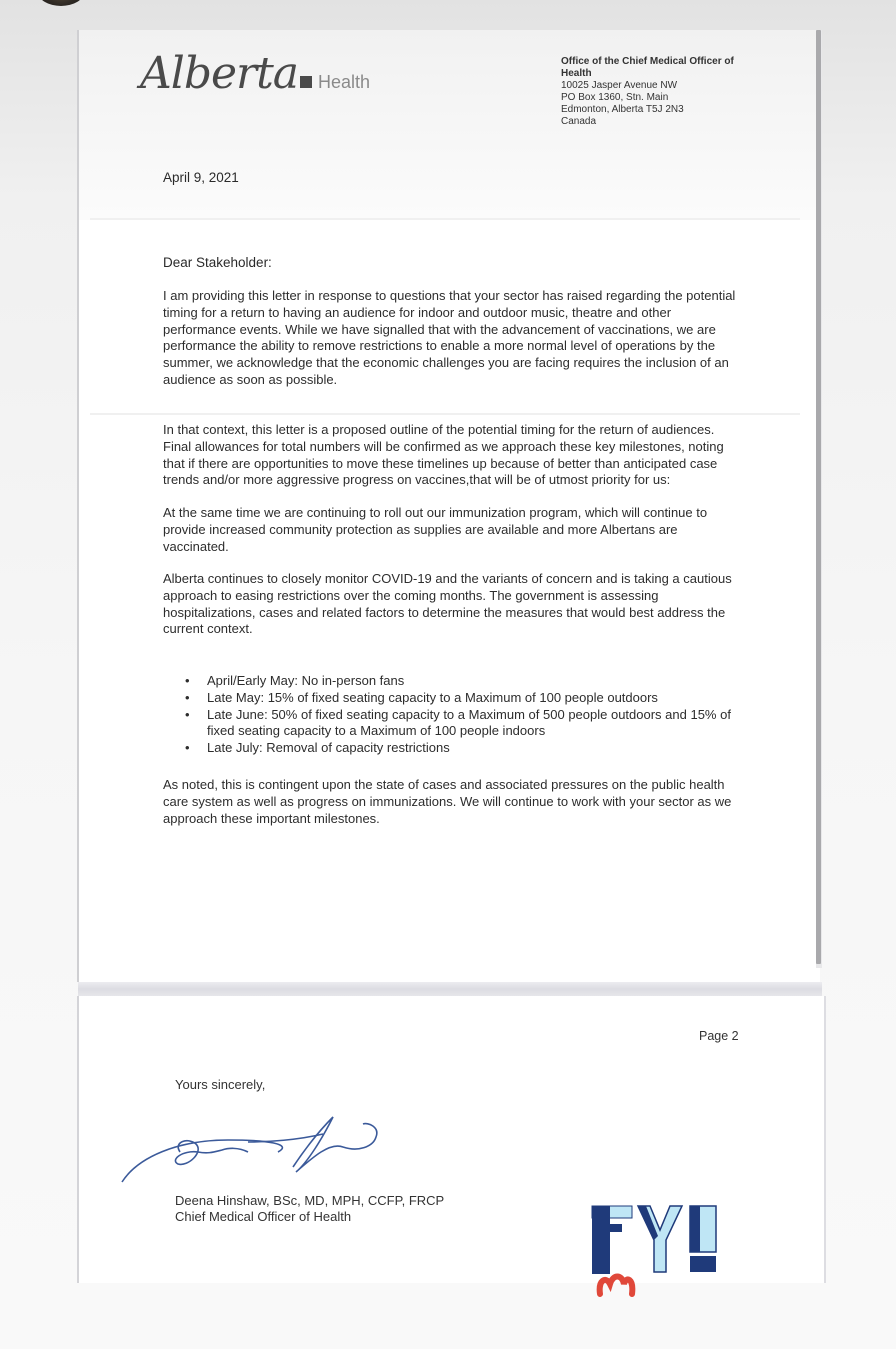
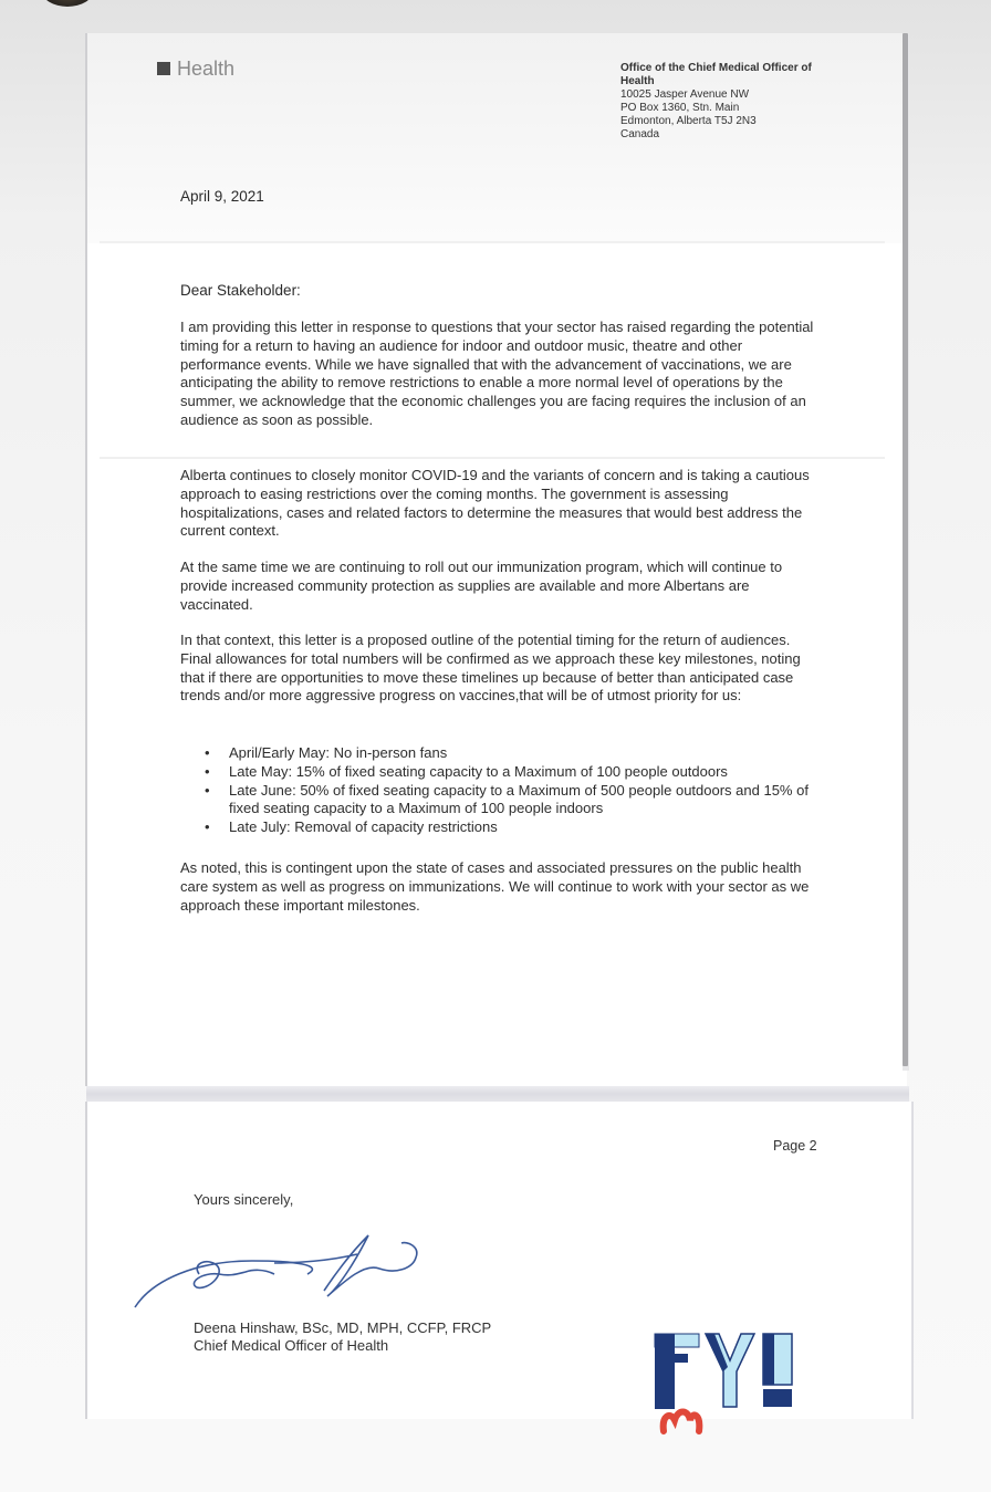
- Alberta
  Health
  Office of the Chief Medical Officer of
  Health
  10025 Jasper Avenue NW
  PO Box 1360, Stn. Main
  Edmonton, Alberta T5J 2N3
  Canada
  April 9, 2021
  Dear Stakeholder:
- I am providing this letter in response to questions that your sector has raised regarding the potential timing for a return to having an audience for indoor and outdoor music, theatre and other performance events. While we have signalled that with the advancement of vaccinations, we are performance the ability to remove restrictions to enable a more normal level of operations by the summer, we acknowledge that the economic challenges you are facing requires the inclusion of an audience as soon as possible.
+ I am providing this letter in response to questions that your sector has raised regarding the potential timing for a return to having an audience for indoor and outdoor music, theatre and other performance events. While we have signalled that with the advancement of vaccinations, we are anticipating the ability to remove restrictions to enable a more normal level of operations by the summer, we acknowledge that the economic challenges you are facing requires the inclusion of an audience as soon as possible.
- In that context, this letter is a proposed outline of the potential timing for the return of audiences. Final allowances for total numbers will be confirmed as we approach these key milestones, noting that if there are opportunities to move these timelines up because of better than anticipated case trends and/or more aggressive progress on vaccines,that will be of utmost priority for us:
+ Alberta continues to closely monitor COVID-19 and the variants of concern and is taking a cautious approach to easing restrictions over the coming months. The government is assessing hospitalizations, cases and related factors to determine the measures that would best address the current context.
  At the same time we are continuing to roll out our immunization program, which will continue to provide increased community protection as supplies are available and more Albertans are vaccinated.
- Alberta continues to closely monitor COVID-19 and the variants of concern and is taking a cautious approach to easing restrictions over the coming months. The government is assessing hospitalizations, cases and related factors to determine the measures that would best address the current context.
+ In that context, this letter is a proposed outline of the potential timing for the return of audiences. Final allowances for total numbers will be confirmed as we approach these key milestones, noting that if there are opportunities to move these timelines up because of better than anticipated case trends and/or more aggressive progress on vaccines,that will be of utmost priority for us:
  •
  April/Early May: No in-person fans
  •
  Late May: 15% of fixed seating capacity to a Maximum of 100 people outdoors
  •
  Late June: 50% of fixed seating capacity to a Maximum of 500 people outdoors and 15% of fixed seating capacity to a Maximum of 100 people indoors
  •
  Late July: Removal of capacity restrictions
  As noted, this is contingent upon the state of cases and associated pressures on the public health care system as well as progress on immunizations. We will continue to work with your sector as we approach these important milestones.
  Page 2
  Yours sincerely,
  Deena Hinshaw, BSc, MD, MPH, CCFP, FRCP
  Chief Medical Officer of Health
